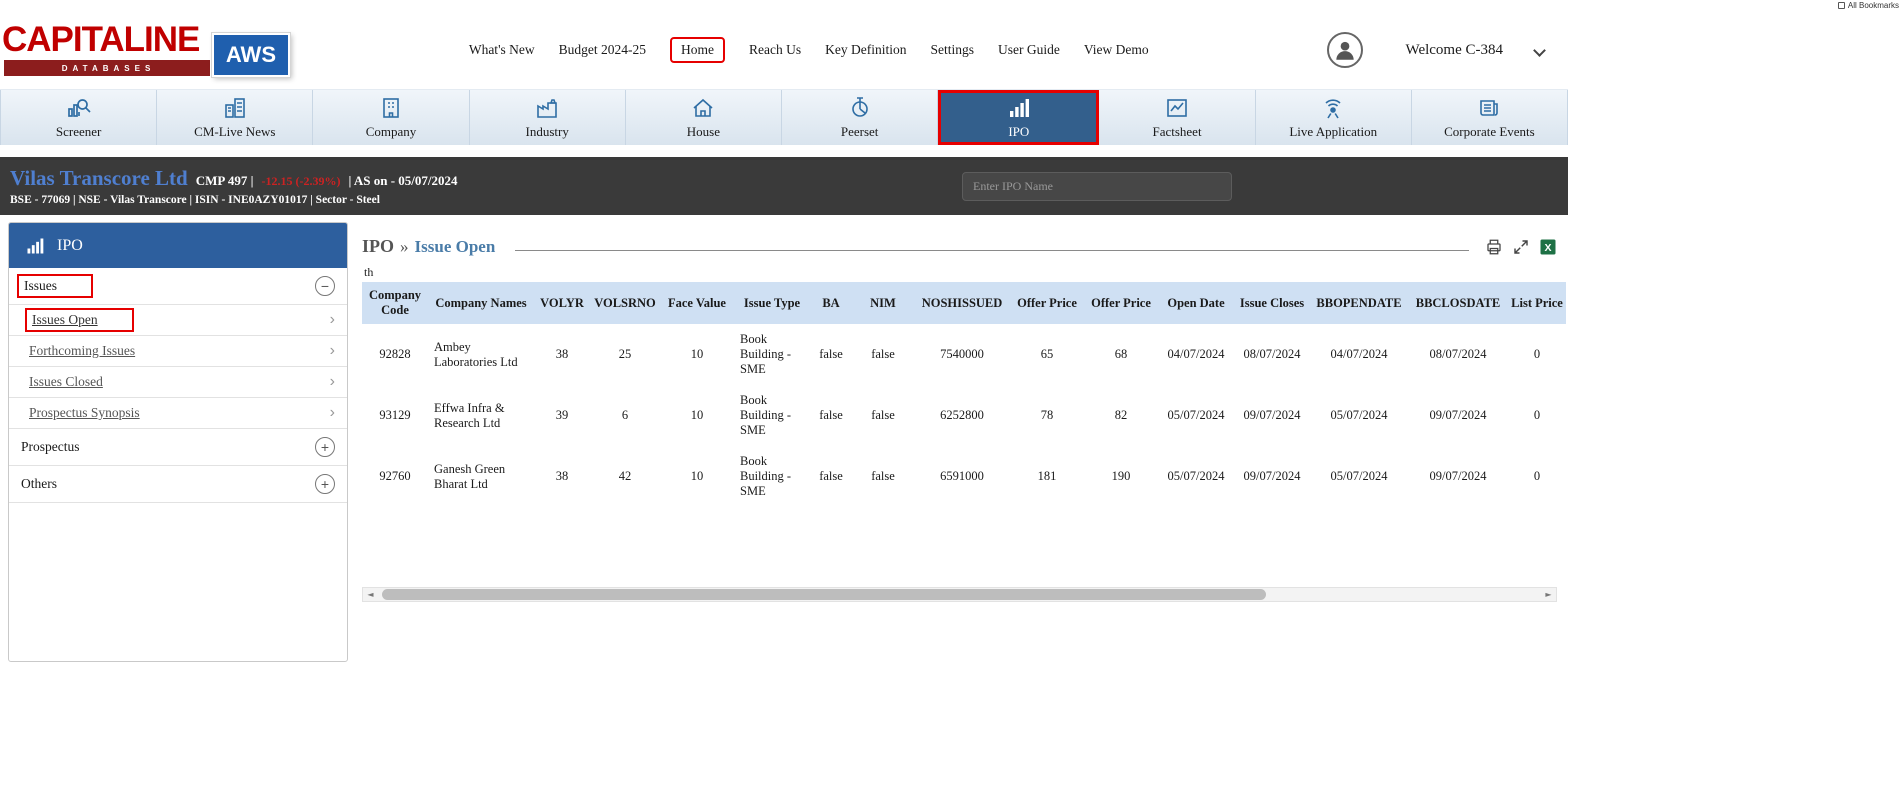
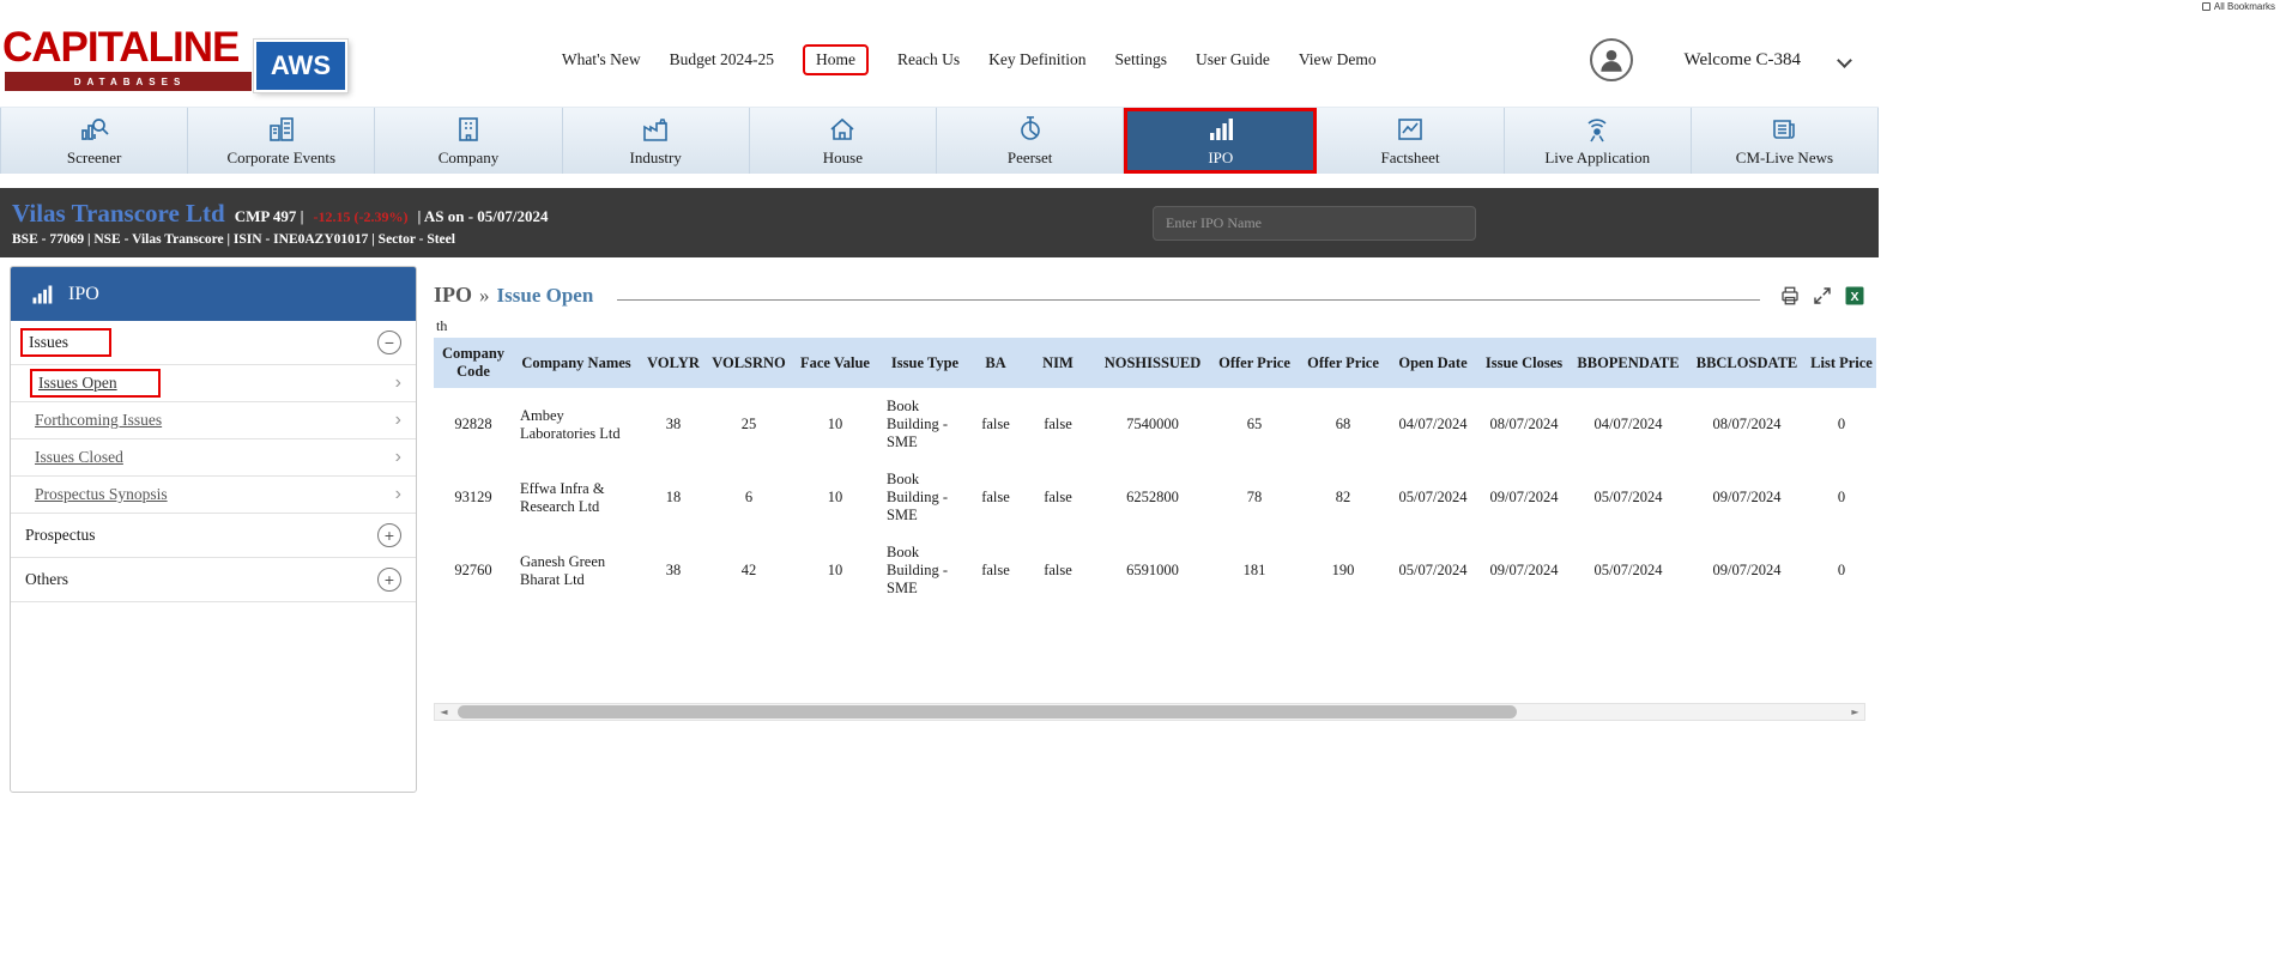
  All Bookmarks
  CAPITALINE
  DATABASES
  AWS
  What's New
  Budget 2024-25
  Home
  Reach Us
  Key Definition
  Settings
  User Guide
  View Demo
  Welcome C-384
  Screener
- CM-Live News
+ Corporate Events
  Company
  Industry
  House
  Peerset
  IPO
  Factsheet
  Live Application
- Corporate Events
+ CM-Live News
  Vilas Transcore Ltd
  CMP 497 |
  -12.15 (-2.39%)
  | AS on - 05/07/2024
  BSE - 77069 | NSE - Vilas Transcore | ISIN - INE0AZY01017 | Sector - Steel
  Enter IPO Name
  IPO
  Issues
  −
  Issues Open
  ›
  Forthcoming Issues
  ›
  Issues Closed
  ›
  Prospectus Synopsis
  ›
  Prospectus
  +
  Others
  +
  IPO
  »
  Issue Open
  X
  th
  Company Code	Company Names	VOLYR	VOLSRNO	Face Value	Issue Type	BA	NIM	NOSHISSUED	Offer Price	Offer Price	Open Date	Issue Closes	BBOPENDATE	BBCLOSDATE	List Price
  92828	Ambey Laboratories Ltd	38	25	10	Book Building - SME	false	false	7540000	65	68	04/07/2024	08/07/2024	04/07/2024	08/07/2024	0
- 93129	Effwa Infra & Research Ltd	39	6	10	Book Building - SME	false	false	6252800	78	82	05/07/2024	09/07/2024	05/07/2024	09/07/2024	0
+ 93129	Effwa Infra & Research Ltd	18	6	10	Book Building - SME	false	false	6252800	78	82	05/07/2024	09/07/2024	05/07/2024	09/07/2024	0
  92760	Ganesh Green Bharat Ltd	38	42	10	Book Building - SME	false	false	6591000	181	190	05/07/2024	09/07/2024	05/07/2024	09/07/2024	0
  ◄
  ►
